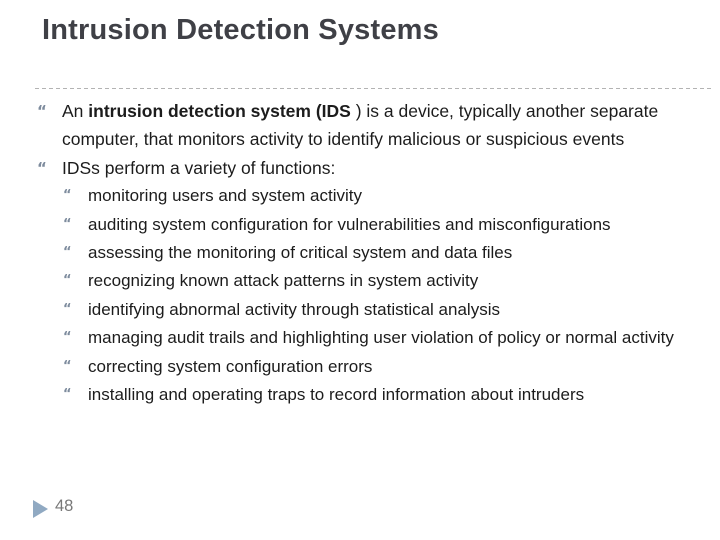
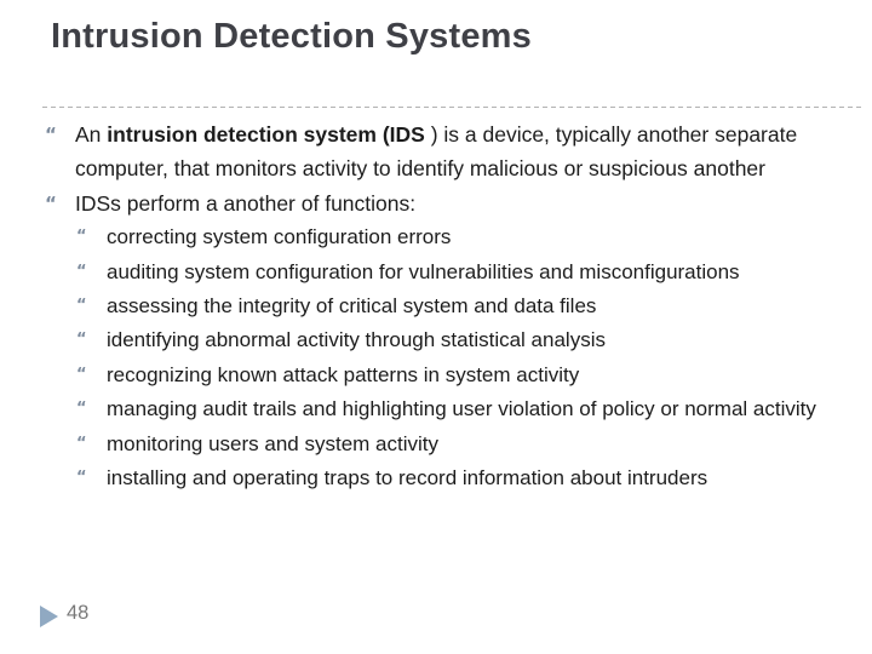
  Intrusion Detection Systems
  “
- An intrusion detection system (IDS ) is a device, typically another separate computer, that monitors activity to identify malicious or suspicious events
+ An intrusion detection system (IDS ) is a device, typically another separate computer, that monitors activity to identify malicious or suspicious another
  “
- IDSs perform a variety of functions:
+ IDSs perform a another of functions:
  “
- monitoring users and system activity
+ correcting system configuration errors
  “
  auditing system configuration for vulnerabilities and misconfigurations
  “
- assessing the monitoring of critical system and data files
+ assessing the integrity of critical system and data files
  “
- recognizing known attack patterns in system activity
+ identifying abnormal activity through statistical analysis
  “
- identifying abnormal activity through statistical analysis
+ recognizing known attack patterns in system activity
  “
  managing audit trails and highlighting user violation of policy or normal activity
  “
- correcting system configuration errors
+ monitoring users and system activity
  “
  installing and operating traps to record information about intruders
  48
